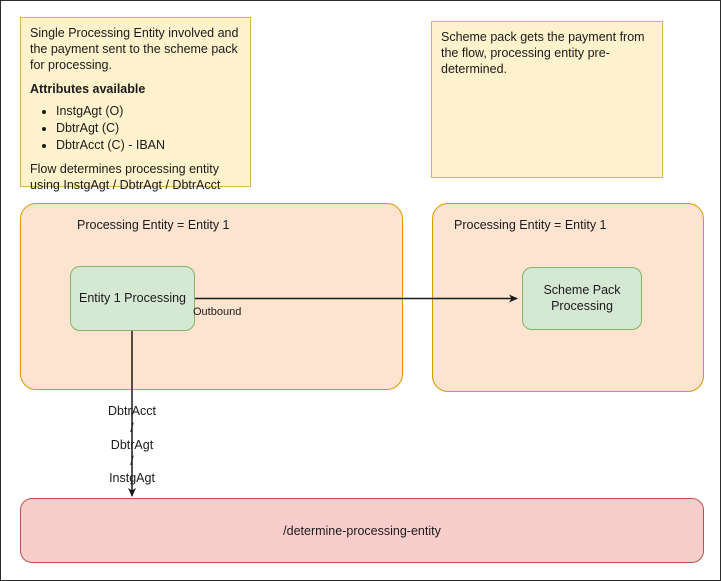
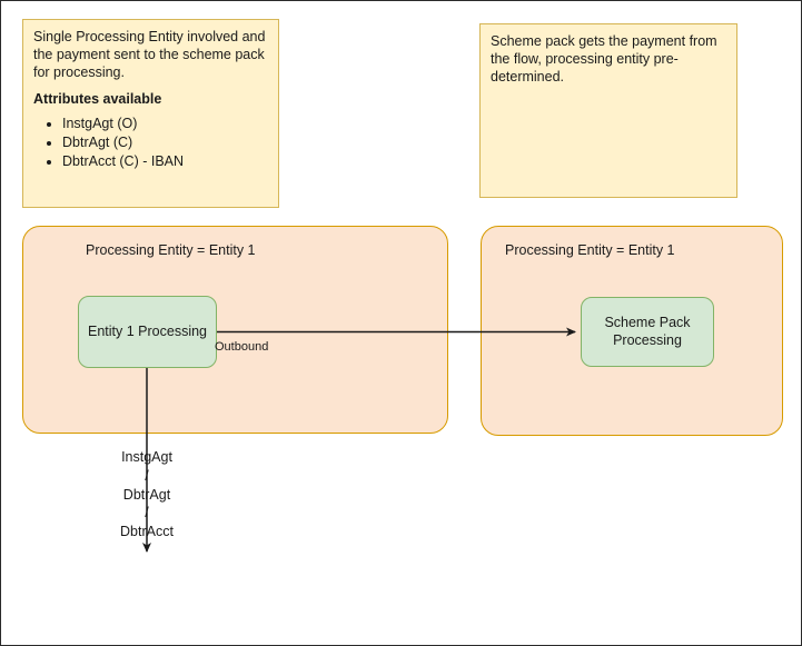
  Single Processing Entity involved and the payment sent to the scheme pack for processing.
  Attributes available
  InstgAgt (O)
  DbtrAgt (C)
  DbtrAcct (C) - IBAN
- Flow determines processing entity using InstgAgt / DbtrAgt / DbtrAcct
  Scheme pack gets the payment from the flow, processing entity pre-determined.
  Processing Entity = Entity 1
  Processing Entity = Entity 1
  Entity 1 Processing
  Scheme Pack
  Processing
  Outbound
- DbtrAcct
+ InstgAgt
  /
  DbtrAgt
  /
- InstgAgt
+ DbtrAcct
- /determine-processing-entity
